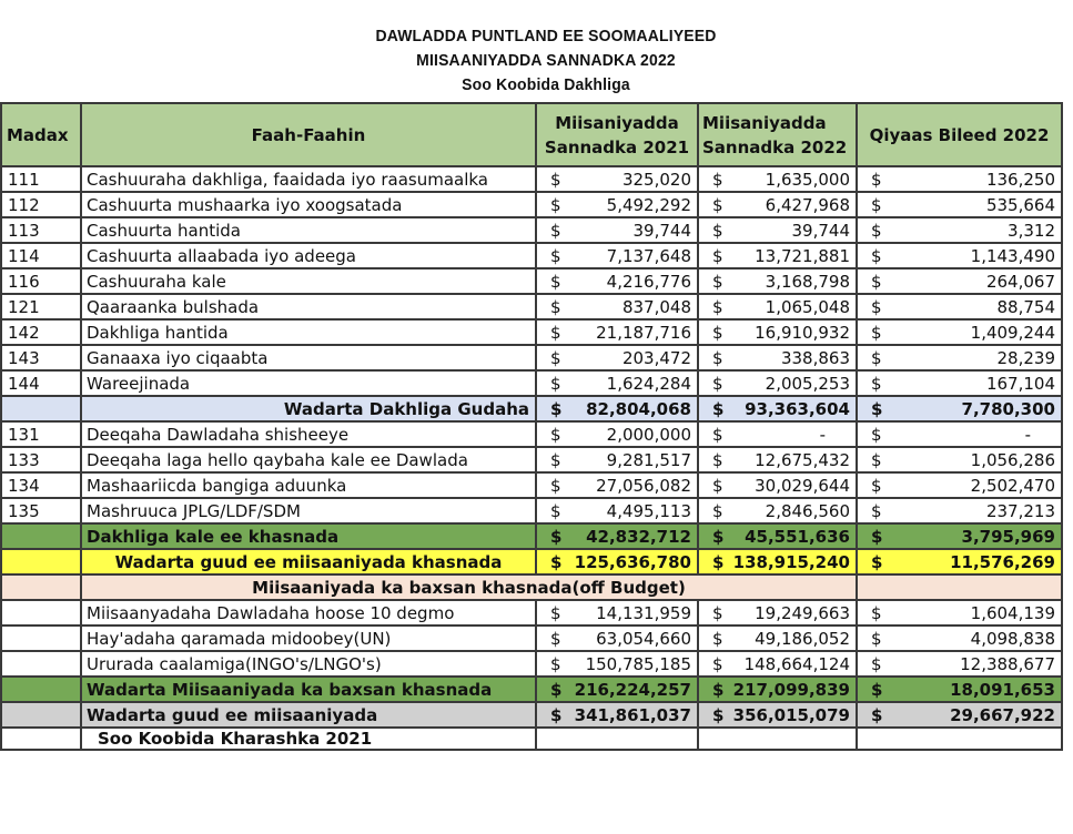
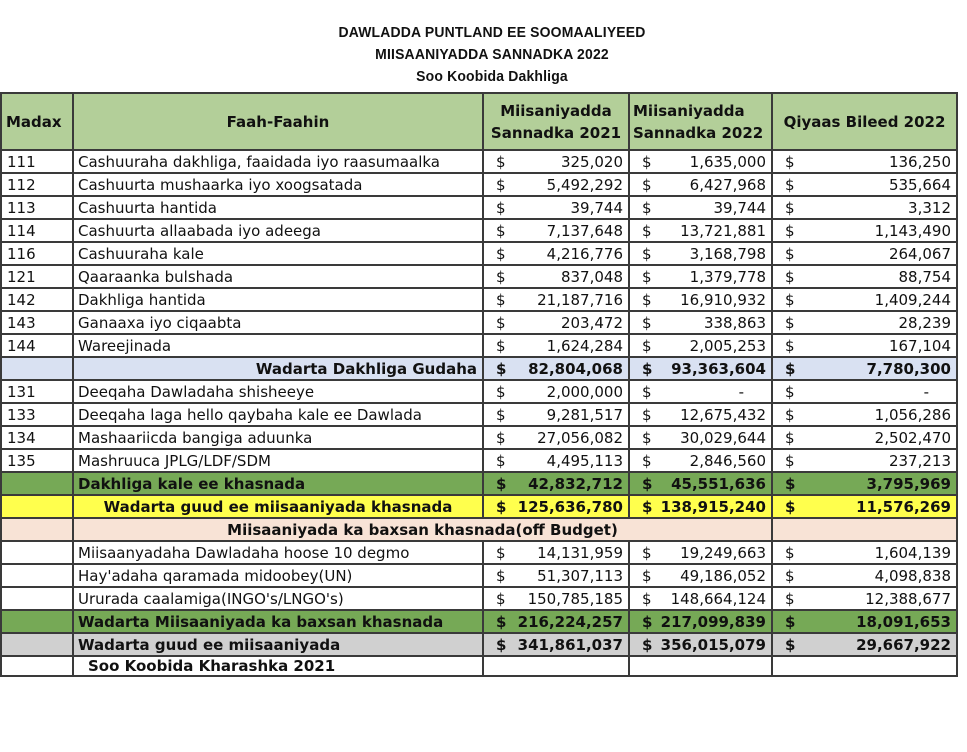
  DAWLADDA PUNTLAND EE SOOMAALIYEED
  MIISAANIYADDA SANNADKA 2022
  Soo Koobida Dakhliga
  Madax	Faah-Faahin	MiisaniyaddaSannadka 2021	MiisaniyaddaSannadka 2022	Qiyaas Bileed 2022
  111	Cashuuraha dakhliga, faaidada iyo raasumaalka	$ 325,020	$ 1,635,000	$ 136,250
  112	Cashuurta mushaarka iyo xoogsatada	$ 5,492,292	$ 6,427,968	$ 535,664
  113	Cashuurta hantida	$ 39,744	$ 39,744	$ 3,312
  114	Cashuurta allaabada iyo adeega	$ 7,137,648	$ 13,721,881	$ 1,143,490
  116	Cashuuraha kale	$ 4,216,776	$ 3,168,798	$ 264,067
- 121	Qaaraanka bulshada	$ 837,048	$ 1,065,048	$ 88,754
+ 121	Qaaraanka bulshada	$ 837,048	$ 1,379,778	$ 88,754
  142	Dakhliga hantida	$ 21,187,716	$ 16,910,932	$ 1,409,244
  143	Ganaaxa iyo ciqaabta	$ 203,472	$ 338,863	$ 28,239
  144	Wareejinada	$ 1,624,284	$ 2,005,253	$ 167,104
  	Wadarta Dakhliga Gudaha	$ 82,804,068	$ 93,363,604	$ 7,780,300
  131	Deeqaha Dawladaha shisheeye	$ 2,000,000	$ -	$ -
  133	Deeqaha laga hello qaybaha kale ee Dawlada	$ 9,281,517	$ 12,675,432	$ 1,056,286
  134	Mashaariicda bangiga aduunka	$ 27,056,082	$ 30,029,644	$ 2,502,470
  135	Mashruuca JPLG/LDF/SDM	$ 4,495,113	$ 2,846,560	$ 237,213
  	Dakhliga kale ee khasnada	$ 42,832,712	$ 45,551,636	$ 3,795,969
  	Wadarta guud ee miisaaniyada khasnada	$ 125,636,780	$ 138,915,240	$ 11,576,269
  	Miisaaniyada ka baxsan khasnada(off Budget)
  	Miisaanyadaha Dawladaha hoose 10 degmo	$ 14,131,959	$ 19,249,663	$ 1,604,139
- 	Hay'adaha qaramada midoobey(UN)	$ 63,054,660	$ 49,186,052	$ 4,098,838
+ 	Hay'adaha qaramada midoobey(UN)	$ 51,307,113	$ 49,186,052	$ 4,098,838
  	Ururada caalamiga(INGO's/LNGO's)	$ 150,785,185	$ 148,664,124	$ 12,388,677
  	Wadarta Miisaaniyada ka baxsan khasnada	$ 216,224,257	$ 217,099,839	$ 18,091,653
  	Wadarta guud ee miisaaniyada	$ 341,861,037	$ 356,015,079	$ 29,667,922
  	Soo Koobida Kharashka 2021
